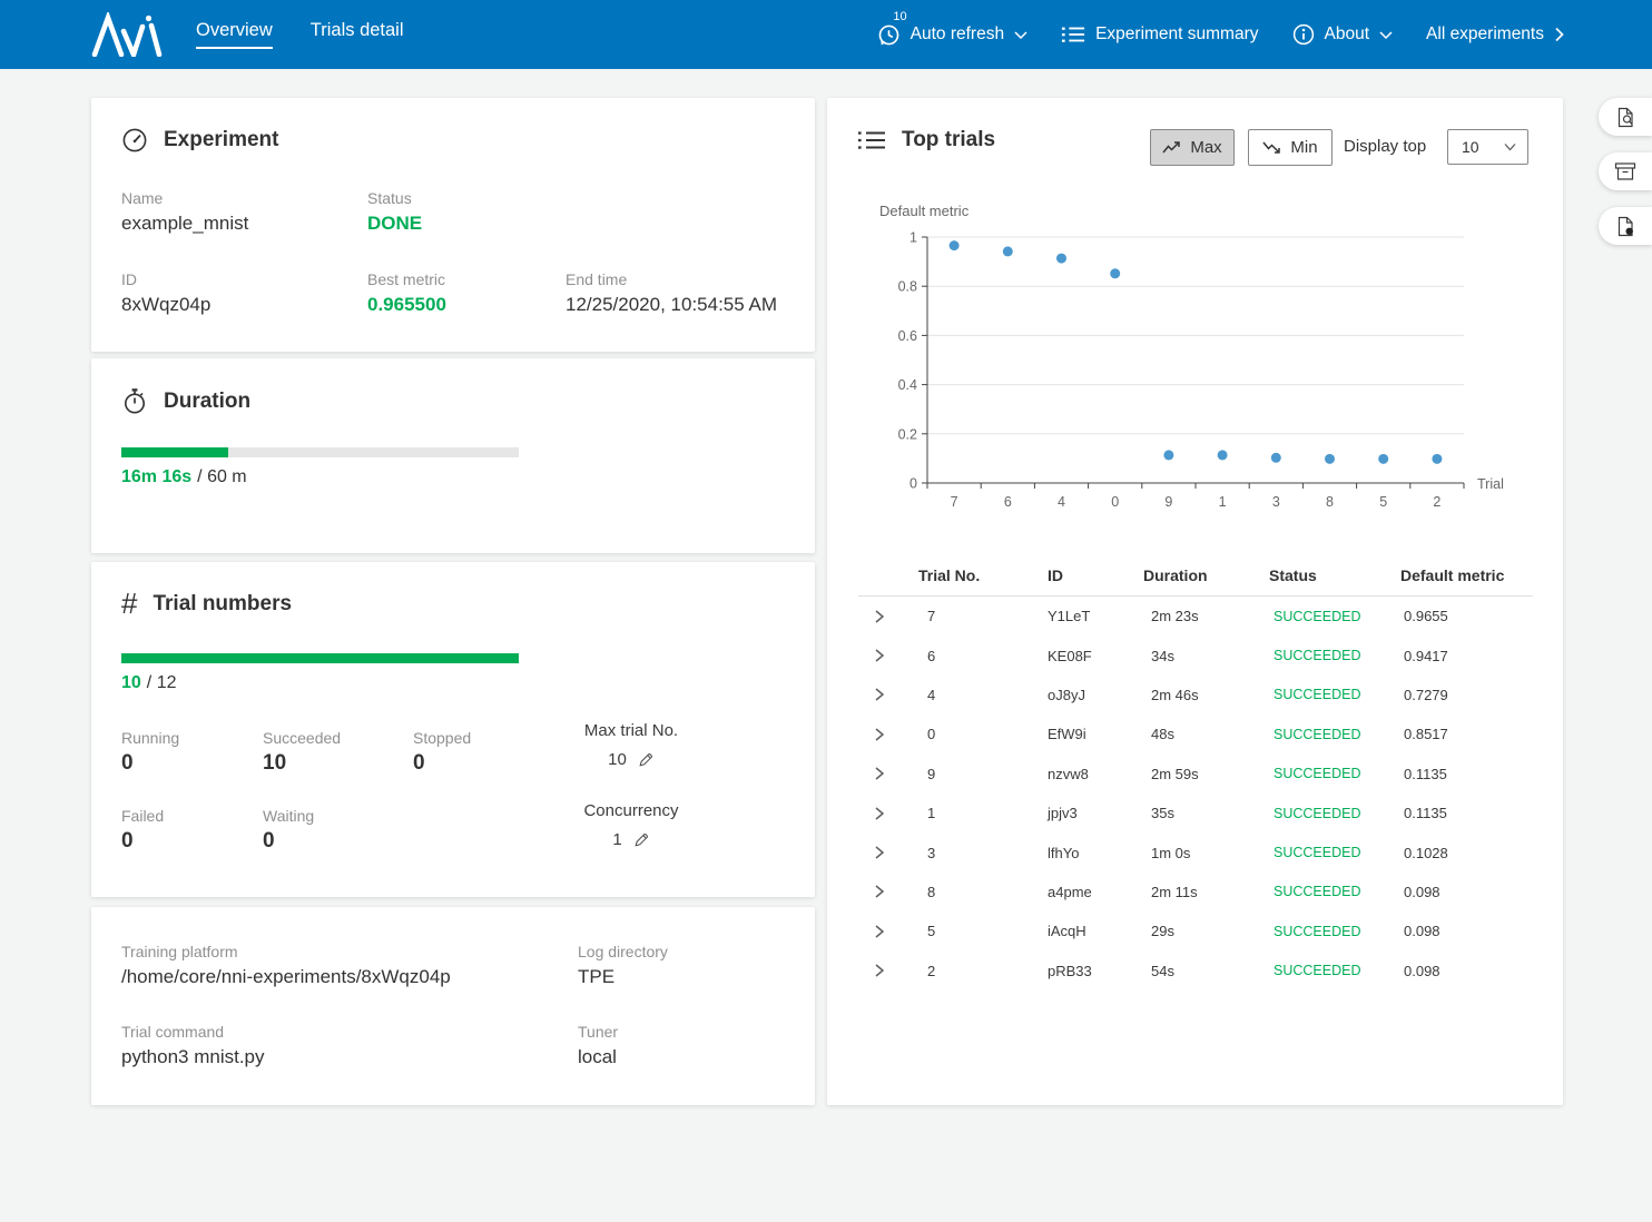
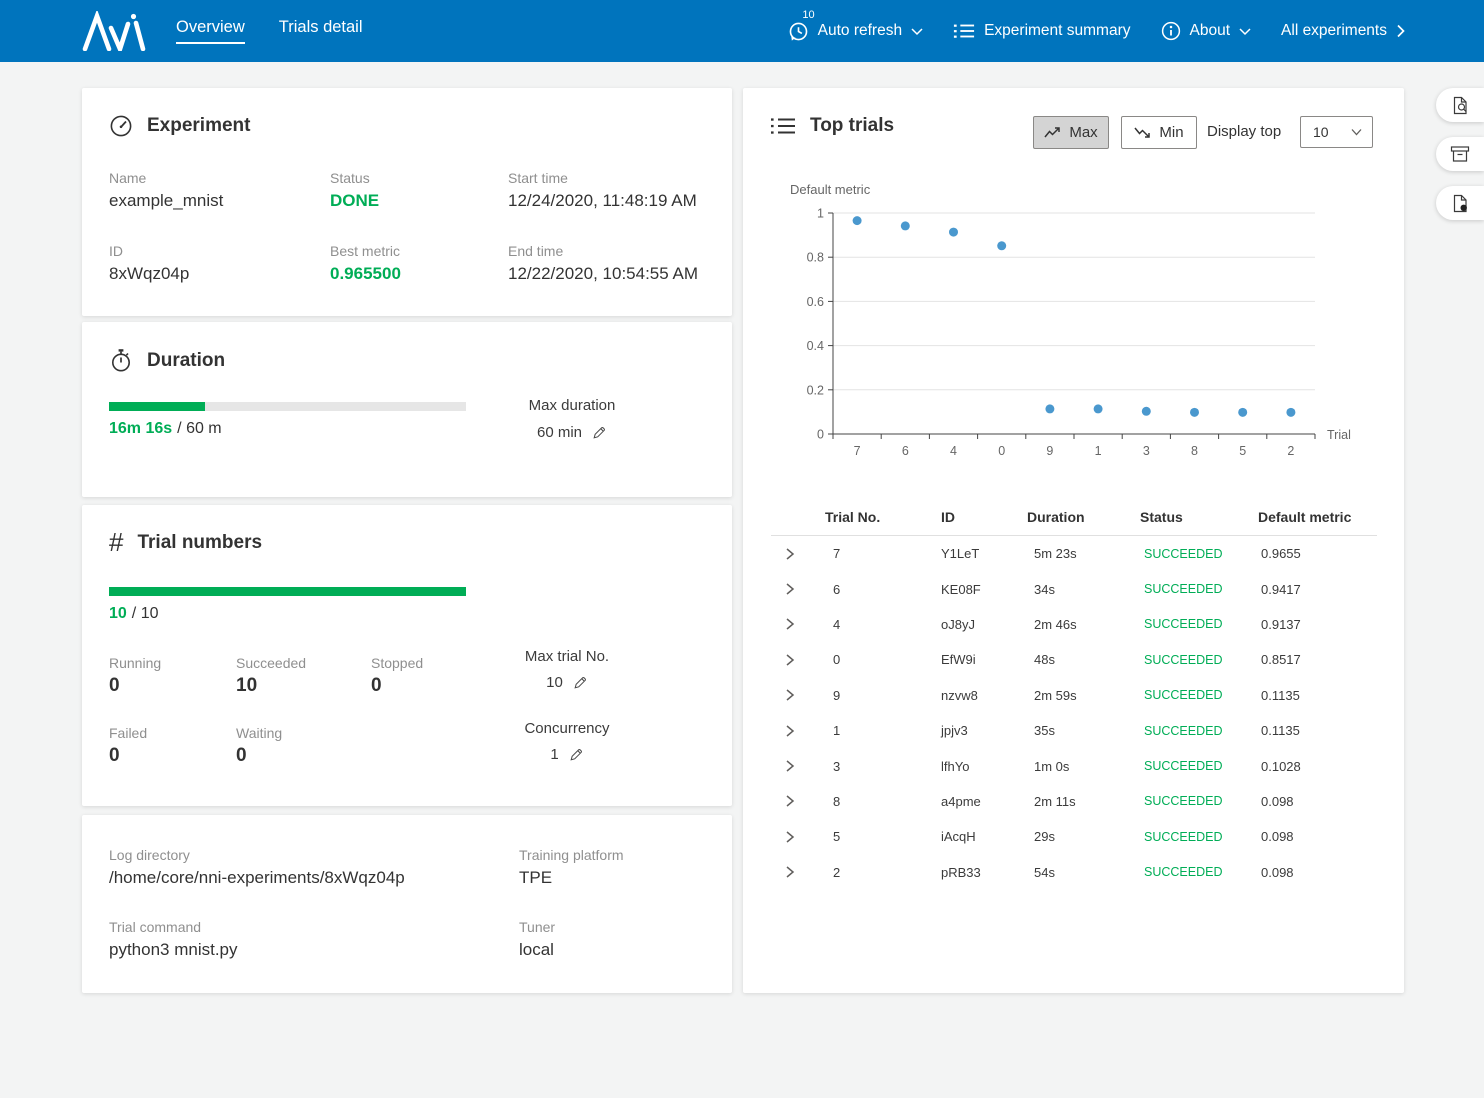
  Overview
  Trials detail
  10
  Auto refresh
  Experiment summary
  About
  All experiments
  Experiment
  Name
  example_mnist
  Status
  DONE
+ Start time
+ 12/24/2020, 11:48:19 AM
  ID
  8xWqz04p
  Best metric
  0.965500
  End time
- 12/25/2020, 10:54:55 AM
+ 12/22/2020, 10:54:55 AM
  Duration
  16m 16s / 60 m
+ Max duration
+ 60 min
  #
  Trial numbers
- 10 / 12
+ 10 / 10
  Running
  0
  Succeeded
  10
  Stopped
  0
  Failed
  0
  Waiting
  0
  Max trial No.
  10
  Concurrency
  1
- Training platform
+ Log directory
  /home/core/nni-experiments/8xWqz04p
- Log directory
+ Training platform
  TPE
  Trial command
  python3 mnist.py
  Tuner
  local
  Top trials
  Max
  Min
  Display top
  10
  Default metric
  0
  0.2
  0.4
  0.6
  0.8
  1
  7
  6
  4
  0
  9
  1
  3
  8
  5
  2
  Trial
  Trial No.
  ID
  Duration
  Status
  Default metric
  7
  Y1LeT
- 2m 23s
+ 5m 23s
  SUCCEEDED
  0.9655
  6
  KE08F
  34s
  SUCCEEDED
  0.9417
  4
  oJ8yJ
  2m 46s
  SUCCEEDED
- 0.7279
+ 0.9137
  0
  EfW9i
  48s
  SUCCEEDED
  0.8517
  9
  nzvw8
  2m 59s
  SUCCEEDED
  0.1135
  1
  jpjv3
  35s
  SUCCEEDED
  0.1135
  3
  lfhYo
  1m 0s
  SUCCEEDED
  0.1028
  8
  a4pme
  2m 11s
  SUCCEEDED
  0.098
  5
  iAcqH
  29s
  SUCCEEDED
  0.098
  2
  pRB33
  54s
  SUCCEEDED
  0.098
